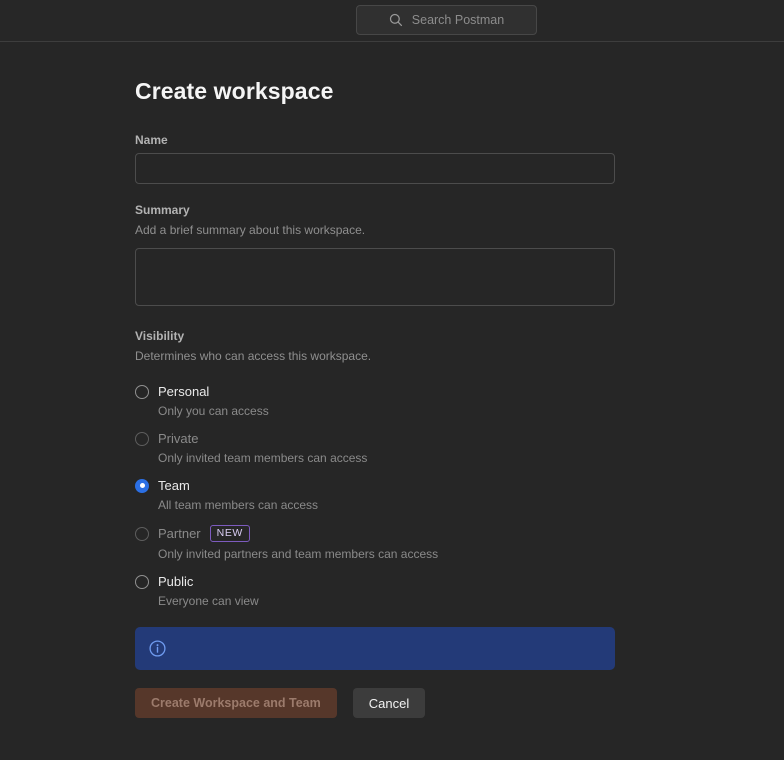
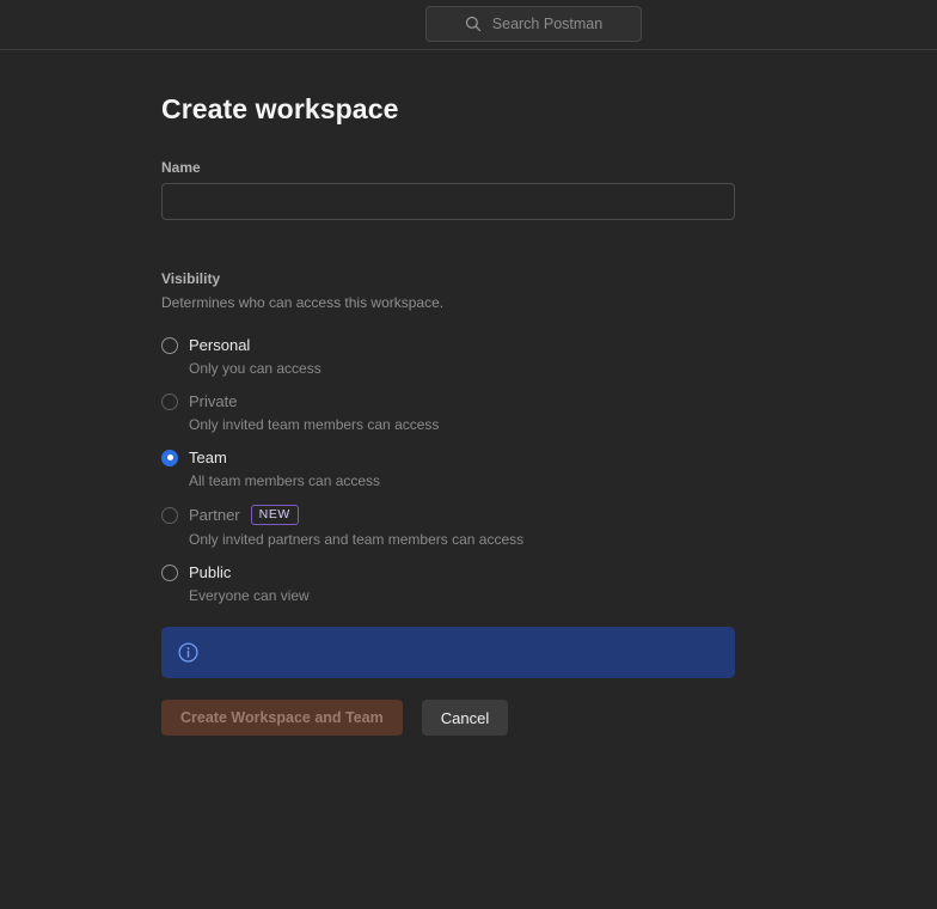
  Search Postman
  Create workspace
  Name
- Summary
- Add a brief summary about this workspace.
  Visibility
  Determines who can access this workspace.
  Personal
  Only you can access
  Private
  Only invited team members can access
  Team
  All team members can access
  Partner
  NEW
  Only invited partners and team members can access
  Public
  Everyone can view
  Create Workspace and Team
  Cancel
